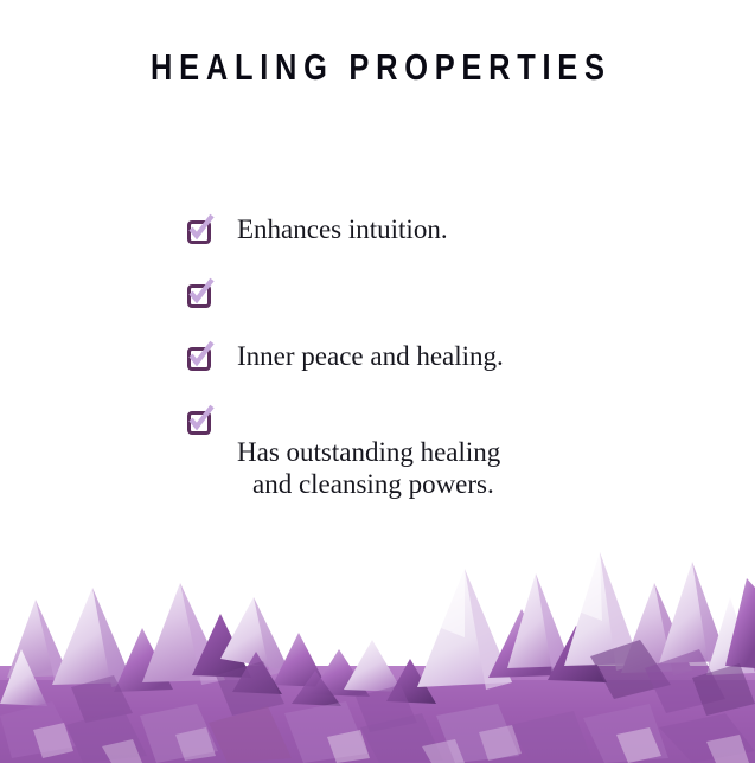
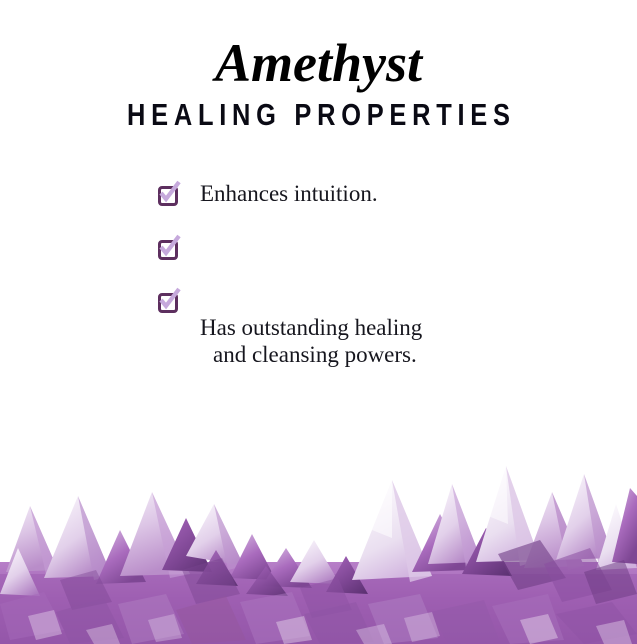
+ Amethyst
  HEALING PROPERTIES
  Enhances intuition.
- Inner peace and healing.
  Has outstanding healing
  and cleansing powers.
